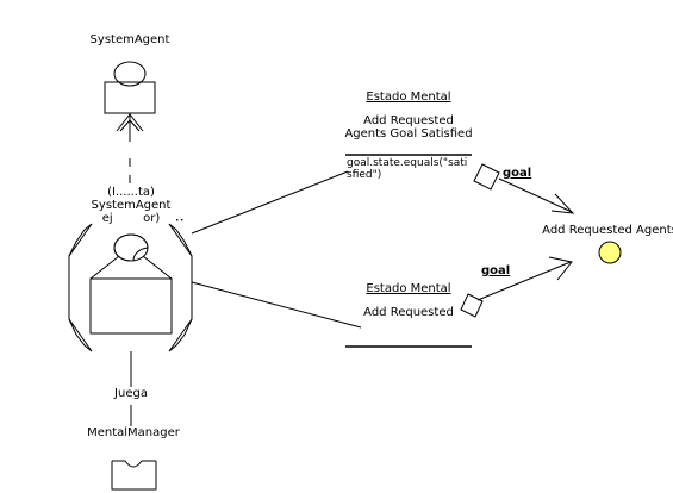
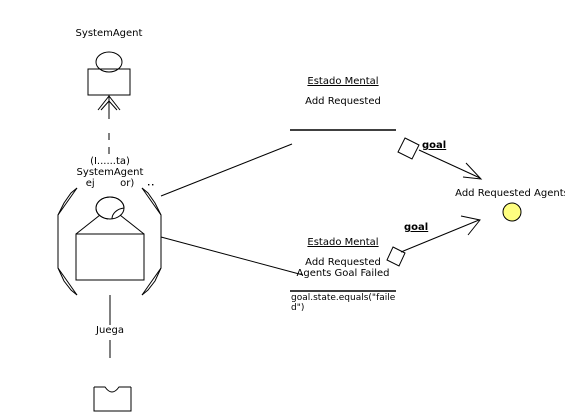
  SystemAgent
  (I......ta)
  SystemAgent
  ej or)
  Estado Mental
  Add Requested
- Agents Goal Satisfied
- goal.state.equals("sati
- sfied")
  Estado Mental
  Add Requested
+ Agents Goal Failed
+ goal.state.equals("faile
+ d")
  goal
  goal
  Add Requested Agent
  Juega
- MentalManager
